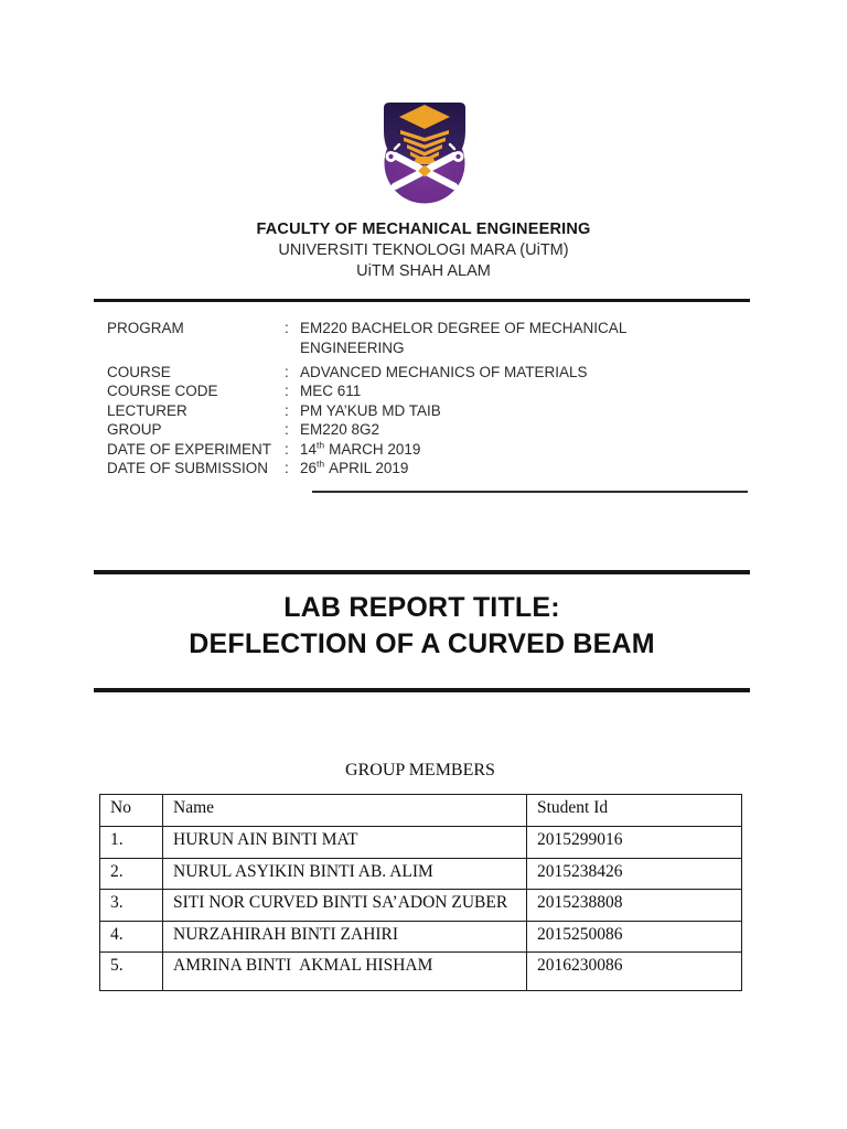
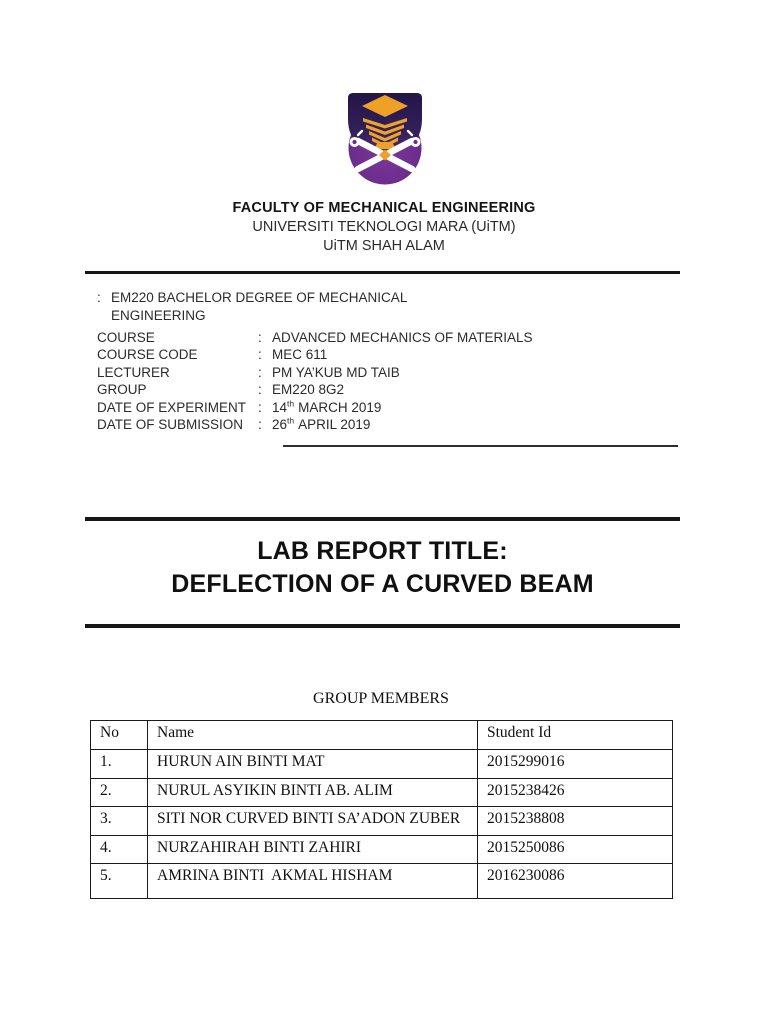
  FACULTY OF MECHANICAL ENGINEERING
  UNIVERSITI TEKNOLOGI MARA (UiTM)
  UiTM SHAH ALAM
- PROGRAM
  :
  EM220 BACHELOR DEGREE OF MECHANICAL ENGINEERING
  COURSE
  :
  ADVANCED MECHANICS OF MATERIALS
  COURSE CODE
  :
  MEC 611
  LECTURER
  :
  PM YA’KUB MD TAIB
  GROUP
  :
  EM220 8G2
  DATE OF EXPERIMENT
  :
  14th MARCH 2019
  DATE OF SUBMISSION
  :
  26th APRIL 2019
  LAB REPORT TITLE:
  DEFLECTION OF A CURVED BEAM
  GROUP MEMBERS
  No	Name	Student Id
  1.	HURUN AIN BINTI MAT	2015299016
  2.	NURUL ASYIKIN BINTI AB. ALIM	2015238426
  3.	SITI NOR CURVED BINTI SA’ADON ZUBER	2015238808
  4.	NURZAHIRAH BINTI ZAHIRI	2015250086
  5.	AMRINA BINTI AKMAL HISHAM	2016230086
